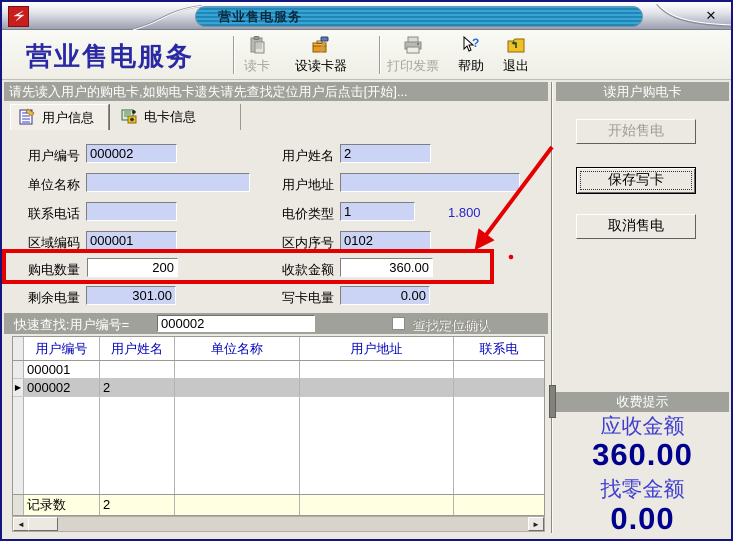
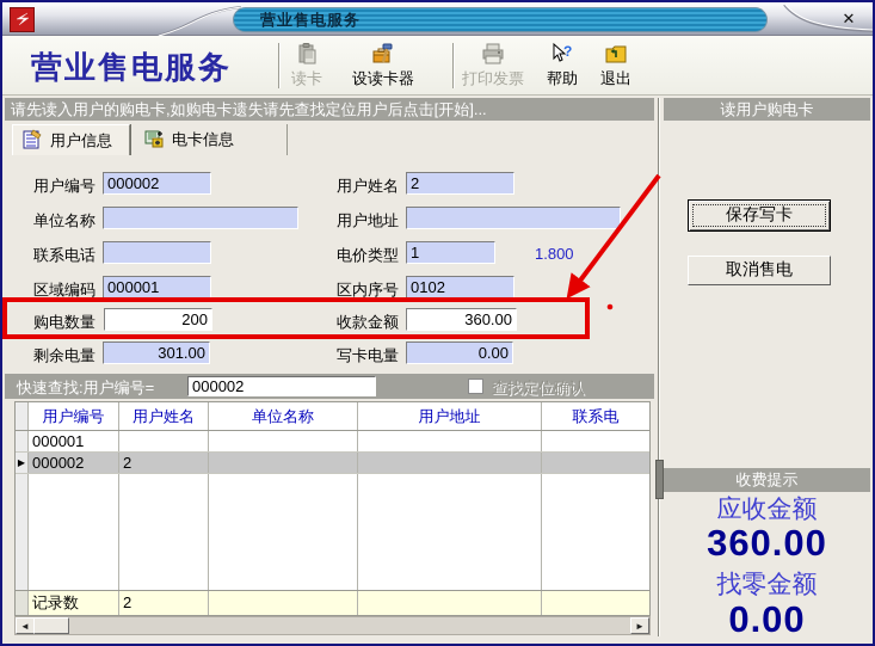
  营业售电服务
  ✕
  营业售电服务
  读卡
  设读卡器
  打印发票
  ?
  帮助
  退出
  请先读入用户的购电卡,如购电卡遗失请先查找定位用户后点击[开始]...
  读用户购电卡
  用户信息
  电卡信息
  用户编号
  000002
  单位名称
  联系电话
  区域编码
  000001
  购电数量
  200
  剩余电量
  301.00
  用户姓名
  2
  用户地址
  电价类型
  1
  1.800
  区内序号
  0102
  收款金额
  360.00
  写卡电量
  0.00
  快速查找:用户编号=
  000002
  查找定位确认
  用户编号
  用户姓名
  单位名称
  用户地址
  联系电
  000001
  ▶
  000002
  2
  记录数
  2
  ◄
  ►
- 开始售电
  保存写卡
  取消售电
  收费提示
  应收金额
  360.00
  找零金额
  0.00
